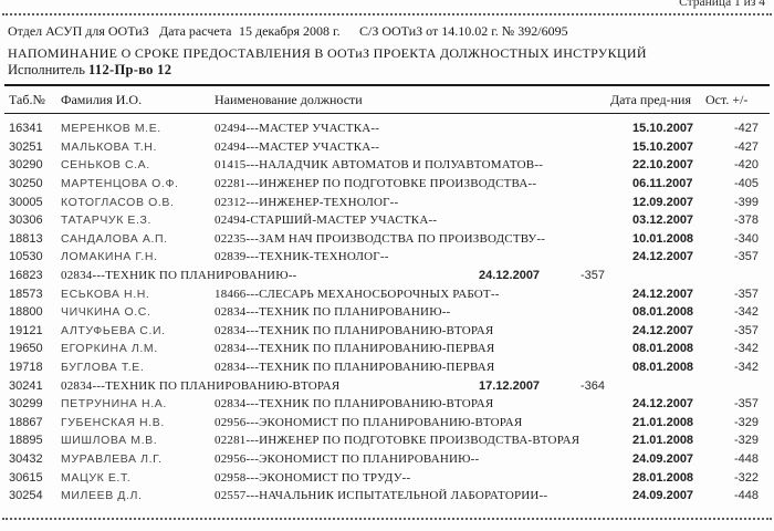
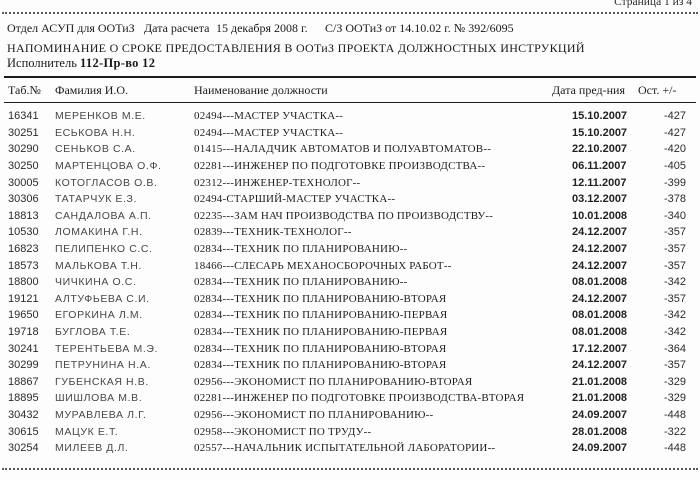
  Страница 1 из 4
  Отдел АСУП для ООТиЗ
  Дата расчета
  15 декабря 2008 г.
  С/З ООТиЗ от 14.10.02 г. № 392/6095
  НАПОМИНАНИЕ О СРОКЕ ПРЕДОСТАВЛЕНИЯ В ООТиЗ ПРОЕКТА ДОЛЖНОСТНЫХ ИНСТРУКЦИЙ
  Исполнитель 112-Пр-во 12
  Таб.№
  Фамилия И.О.
  Наименование должности
  Дата пред-ния
  Ост. +/-
  16341
  МЕРЕНКОВ М.Е.
  02494---МАСТЕР УЧАСТКА--
  15.10.2007
  -427
  30251
- МАЛЬКОВА Т.Н.
+ ЕСЬКОВА Н.Н.
  02494---МАСТЕР УЧАСТКА--
  15.10.2007
  -427
  30290
  СЕНЬКОВ С.А.
  01415---НАЛАДЧИК АВТОМАТОВ И ПОЛУАВТОМАТОВ--
  22.10.2007
  -420
  30250
  МАРТЕНЦОВА О.Ф.
  02281---ИНЖЕНЕР ПО ПОДГОТОВКЕ ПРОИЗВОДСТВА--
  06.11.2007
  -405
  30005
  КОТОГЛАСОВ О.В.
  02312---ИНЖЕНЕР-ТЕХНОЛОГ--
- 12.09.2007
+ 12.11.2007
  -399
  30306
  ТАТАРЧУК Е.З.
  02494-СТАРШИЙ-МАСТЕР УЧАСТКА--
  03.12.2007
  -378
  18813
  САНДАЛОВА А.П.
  02235---ЗАМ НАЧ ПРОИЗВОДСТВА ПО ПРОИЗВОДСТВУ--
  10.01.2008
  -340
  10530
  ЛОМАКИНА Г.Н.
  02839---ТЕХНИК-ТЕХНОЛОГ--
  24.12.2007
  -357
  16823
+ ПЕЛИПЕНКО С.С.
  02834---ТЕХНИК ПО ПЛАНИРОВАНИЮ--
  24.12.2007
  -357
  18573
- ЕСЬКОВА Н.Н.
+ МАЛЬКОВА Т.Н.
  18466---СЛЕСАРЬ МЕХАНОСБОРОЧНЫХ РАБОТ--
  24.12.2007
  -357
  18800
  ЧИЧКИНА О.С.
  02834---ТЕХНИК ПО ПЛАНИРОВАНИЮ--
  08.01.2008
  -342
  19121
  АЛТУФЬЕВА С.И.
  02834---ТЕХНИК ПО ПЛАНИРОВАНИЮ-ВТОРАЯ
  24.12.2007
  -357
  19650
  ЕГОРКИНА Л.М.
  02834---ТЕХНИК ПО ПЛАНИРОВАНИЮ-ПЕРВАЯ
  08.01.2008
  -342
  19718
  БУГЛОВА Т.Е.
  02834---ТЕХНИК ПО ПЛАНИРОВАНИЮ-ПЕРВАЯ
  08.01.2008
  -342
  30241
+ ТЕРЕНТЬЕВА М.Э.
  02834---ТЕХНИК ПО ПЛАНИРОВАНИЮ-ВТОРАЯ
  17.12.2007
  -364
  30299
  ПЕТРУНИНА Н.А.
  02834---ТЕХНИК ПО ПЛАНИРОВАНИЮ-ВТОРАЯ
  24.12.2007
  -357
  18867
  ГУБЕНСКАЯ Н.В.
  02956---ЭКОНОМИСТ ПО ПЛАНИРОВАНИЮ-ВТОРАЯ
  21.01.2008
  -329
  18895
  ШИШЛОВА М.В.
  02281---ИНЖЕНЕР ПО ПОДГОТОВКЕ ПРОИЗВОДСТВА-ВТОРАЯ
  21.01.2008
  -329
  30432
  МУРАВЛЕВА Л.Г.
  02956---ЭКОНОМИСТ ПО ПЛАНИРОВАНИЮ--
  24.09.2007
  -448
  30615
  МАЦУК Е.Т.
  02958---ЭКОНОМИСТ ПО ТРУДУ--
  28.01.2008
  -322
  30254
  МИЛЕЕВ Д.Л.
  02557---НАЧАЛЬНИК ИСПЫТАТЕЛЬНОЙ ЛАБОРАТОРИИ--
  24.09.2007
  -448
